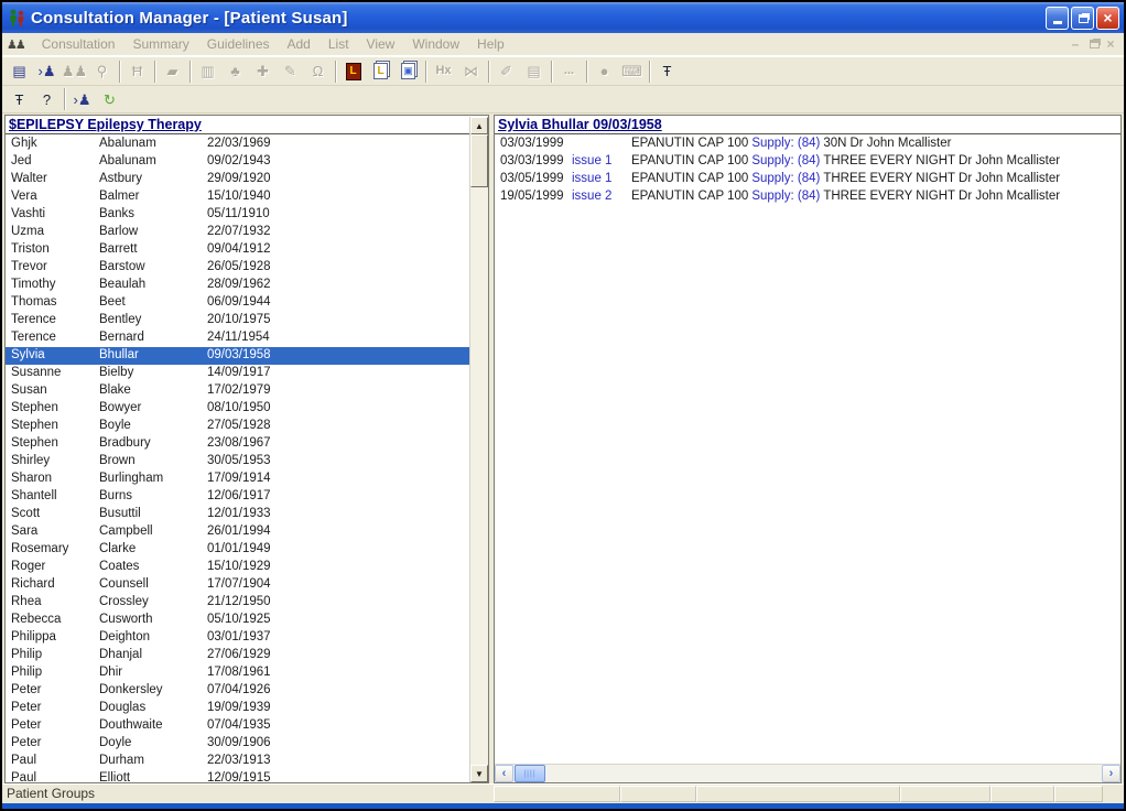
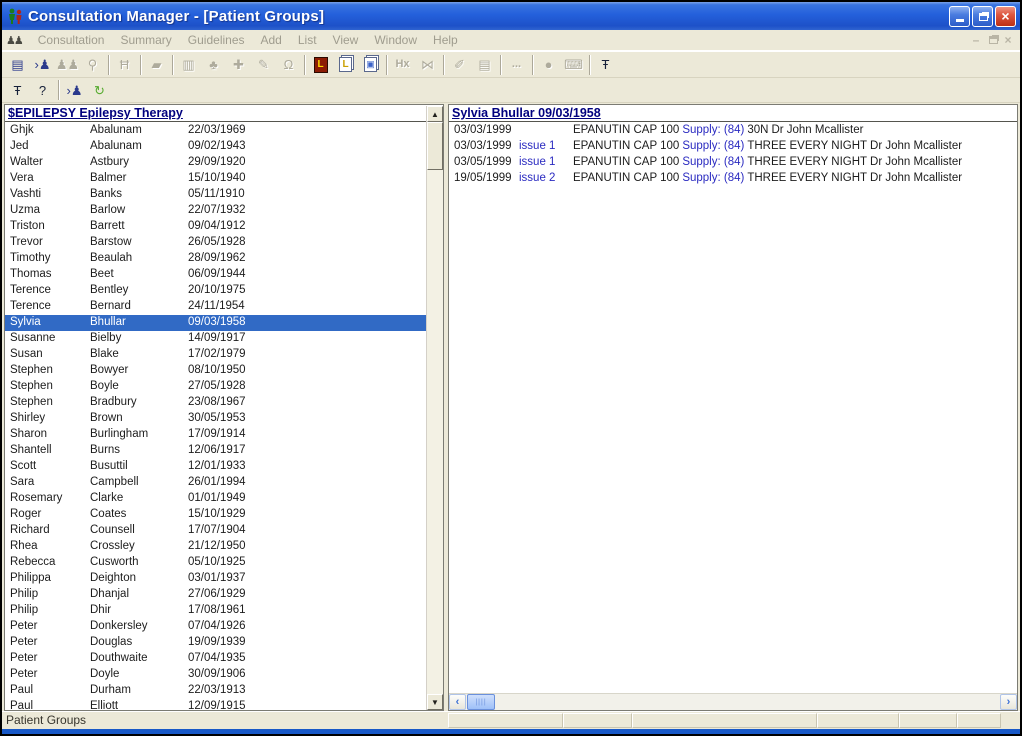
- Consultation Manager - [Patient Susan]
+ Consultation Manager - [Patient Groups]
  ×
  ♟♟
  Consultation
  Summary
  Guidelines
  Add
  List
  View
  Window
  Help
  –
  ×
  ▤
  ›♟
  ♟♟
  ⚲
  Ħ
  ▰
  ▥
  ♣
  ✚
  ✎
  Ω
  L
  L
  ▣
  Hx
  ⋈
  ✐
  ▤
  ...
  ●
  ⌨
  Ŧ
  Ŧ
  ?
  ›♟
  ↻
  $EPILEPSY Epilepsy Therapy
  Ghjk
  Abalunam
  22/03/1969
  Jed
  Abalunam
  09/02/1943
  Walter
  Astbury
  29/09/1920
  Vera
  Balmer
  15/10/1940
  Vashti
  Banks
  05/11/1910
  Uzma
  Barlow
  22/07/1932
  Triston
  Barrett
  09/04/1912
  Trevor
  Barstow
  26/05/1928
  Timothy
  Beaulah
  28/09/1962
  Thomas
  Beet
  06/09/1944
  Terence
  Bentley
  20/10/1975
  Terence
  Bernard
  24/11/1954
  Sylvia
  Bhullar
  09/03/1958
  Susanne
  Bielby
  14/09/1917
  Susan
  Blake
  17/02/1979
  Stephen
  Bowyer
  08/10/1950
  Stephen
  Boyle
  27/05/1928
  Stephen
  Bradbury
  23/08/1967
  Shirley
  Brown
  30/05/1953
  Sharon
  Burlingham
  17/09/1914
  Shantell
  Burns
  12/06/1917
  Scott
  Busuttil
  12/01/1933
  Sara
  Campbell
  26/01/1994
  Rosemary
  Clarke
  01/01/1949
  Roger
  Coates
  15/10/1929
  Richard
  Counsell
  17/07/1904
  Rhea
  Crossley
  21/12/1950
  Rebecca
  Cusworth
  05/10/1925
  Philippa
  Deighton
  03/01/1937
  Philip
  Dhanjal
  27/06/1929
  Philip
  Dhir
  17/08/1961
  Peter
  Donkersley
  07/04/1926
  Peter
  Douglas
  19/09/1939
  Peter
  Douthwaite
  07/04/1935
  Peter
  Doyle
  30/09/1906
  Paul
  Durham
  22/03/1913
  Paul
  Elliott
  12/09/1915
  ▲
  ▼
  Sylvia Bhullar 09/03/1958
  03/03/1999
  EPANUTIN CAP 100 Supply: (84) 30N Dr John Mcallister
  03/03/1999
  issue 1
  EPANUTIN CAP 100 Supply: (84) THREE EVERY NIGHT Dr John Mcallister
  03/05/1999
  issue 1
  EPANUTIN CAP 100 Supply: (84) THREE EVERY NIGHT Dr John Mcallister
  19/05/1999
  issue 2
  EPANUTIN CAP 100 Supply: (84) THREE EVERY NIGHT Dr John Mcallister
  ‹
  ›
  Patient Groups
